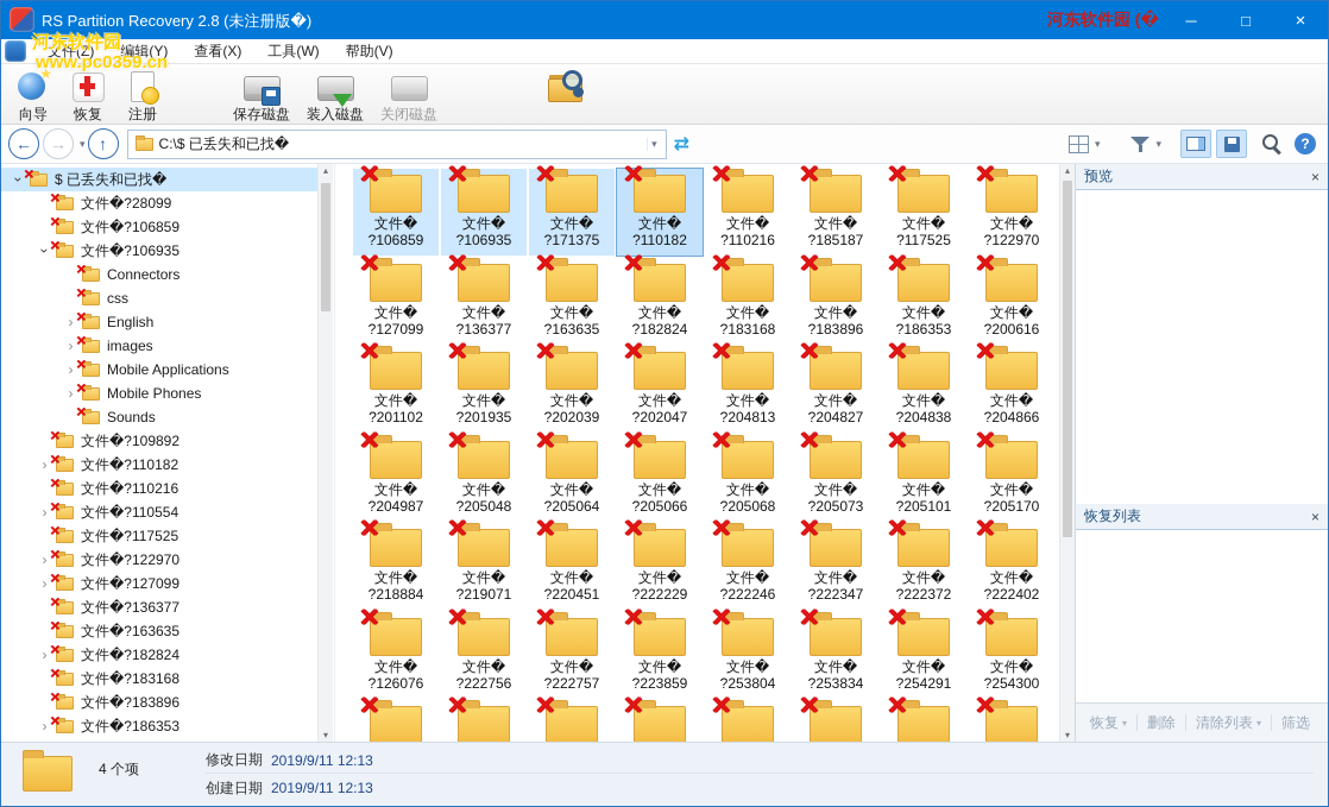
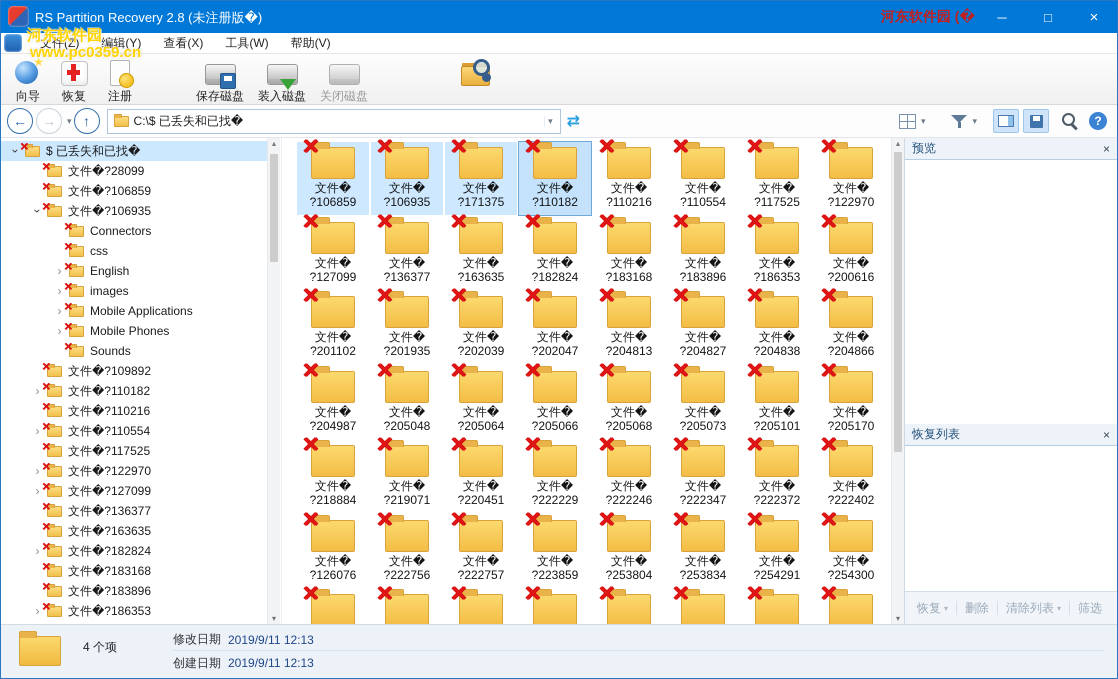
  RS Partition Recovery 2.8 (未注册版�)
  河东软件园 (�
  ─
  □
  ×
  文件(Z)
  编辑(Y)
  查看(X)
  工具(W)
  帮助(V)
  河东软件园
  www.pc0359.cn
  向导
  恢复
  注册
  保存磁盘
  装入磁盘
  关闭磁盘
  ←
  →
  ▾
  ↑
  C:\$ 已丢失和已找�
  ▾
  ⇄
  ▾
  ▾
  ?
  $ 已丢失和已找�
  文件�?28099
  文件�?106859
  文件�?106935
  Connectors
  css
  ›
  English
  ›
  images
  ›
  Mobile Applications
  ›
  Mobile Phones
  Sounds
  文件�?109892
  ›
  文件�?110182
  文件�?110216
  ›
  文件�?110554
  文件�?117525
  ›
  文件�?122970
  ›
  文件�?127099
  文件�?136377
  文件�?163635
  ›
  文件�?182824
  文件�?183168
  文件�?183896
  ›
  文件�?186353
  ▴
  ▾
  文件�
  ?106859
  文件�
  ?106935
  文件�
  ?171375
  文件�
  ?110182
  文件�
  ?110216
  文件�
- ?185187
+ ?110554
  文件�
  ?117525
  文件�
  ?122970
  文件�
  ?127099
  文件�
  ?136377
  文件�
  ?163635
  文件�
  ?182824
  文件�
  ?183168
  文件�
  ?183896
  文件�
  ?186353
  文件�
  ?200616
  文件�
  ?201102
  文件�
  ?201935
  文件�
  ?202039
  文件�
  ?202047
  文件�
  ?204813
  文件�
  ?204827
  文件�
  ?204838
  文件�
  ?204866
  文件�
  ?204987
  文件�
  ?205048
  文件�
  ?205064
  文件�
  ?205066
  文件�
  ?205068
  文件�
  ?205073
  文件�
  ?205101
  文件�
  ?205170
  文件�
  ?218884
  文件�
  ?219071
  文件�
  ?220451
  文件�
  ?222229
  文件�
  ?222246
  文件�
  ?222347
  文件�
  ?222372
  文件�
  ?222402
  文件�
  ?126076
  文件�
  ?222756
  文件�
  ?222757
  文件�
  ?223859
  文件�
  ?253804
  文件�
  ?253834
  文件�
  ?254291
  文件�
  ?254300
  ▴
  ▾
  预览
  ×
  恢复列表
  ×
  恢复
  ▾
  删除
  清除列表
  ▾
  筛选
  4 个项
  修改日期
  2019/9/11 12:13
  创建日期
  2019/9/11 12:13
